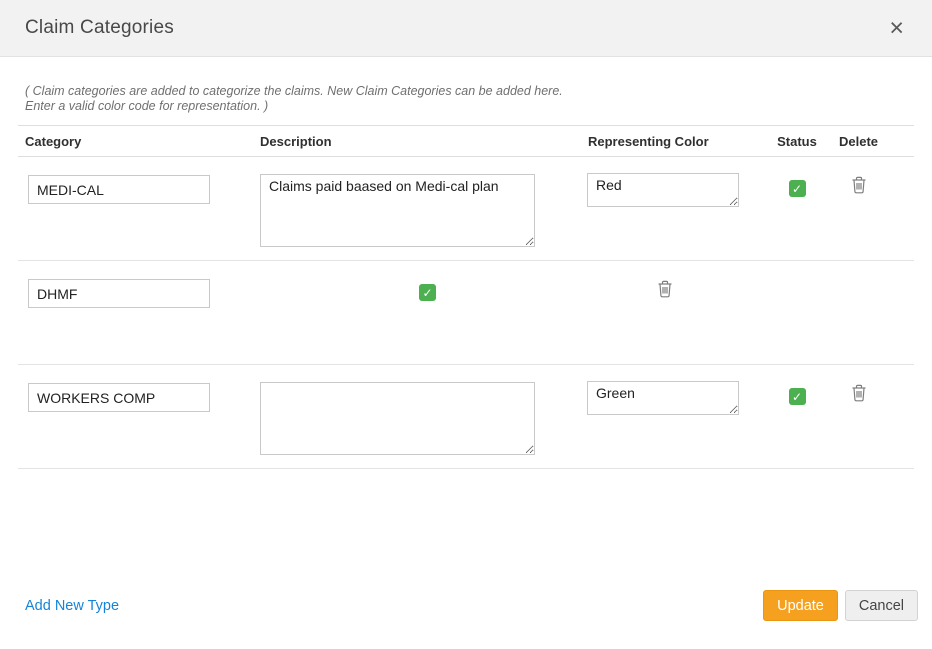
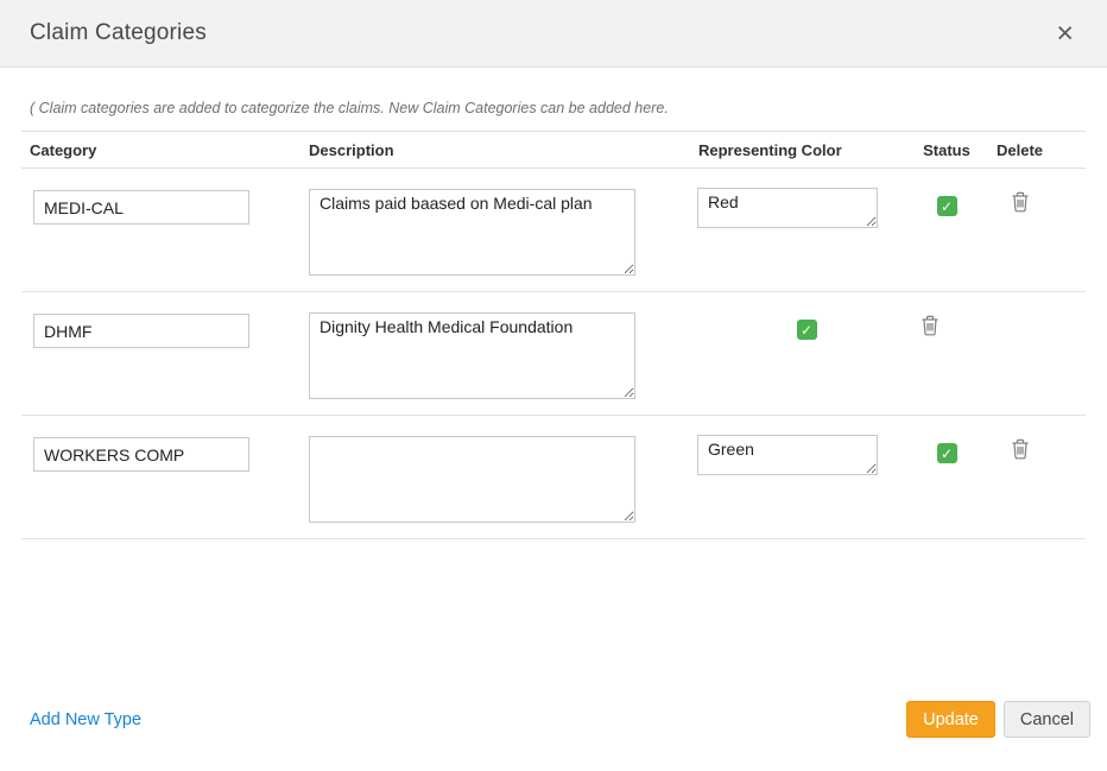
  Claim Categories
  ×
  ( Claim categories are added to categorize the claims. New Claim Categories can be added here.
- Enter a valid color code for representation. )
  Category
  Description
  Representing Color
  Status
  Delete
  MEDI-CAL
  Claims paid baased on Medi-cal plan
  Red
  ✓
  DHMF
+ Dignity Health Medical Foundation
  ✓
  WORKERS COMP
  Green
  ✓
  Add New Type
  Update
  Cancel
